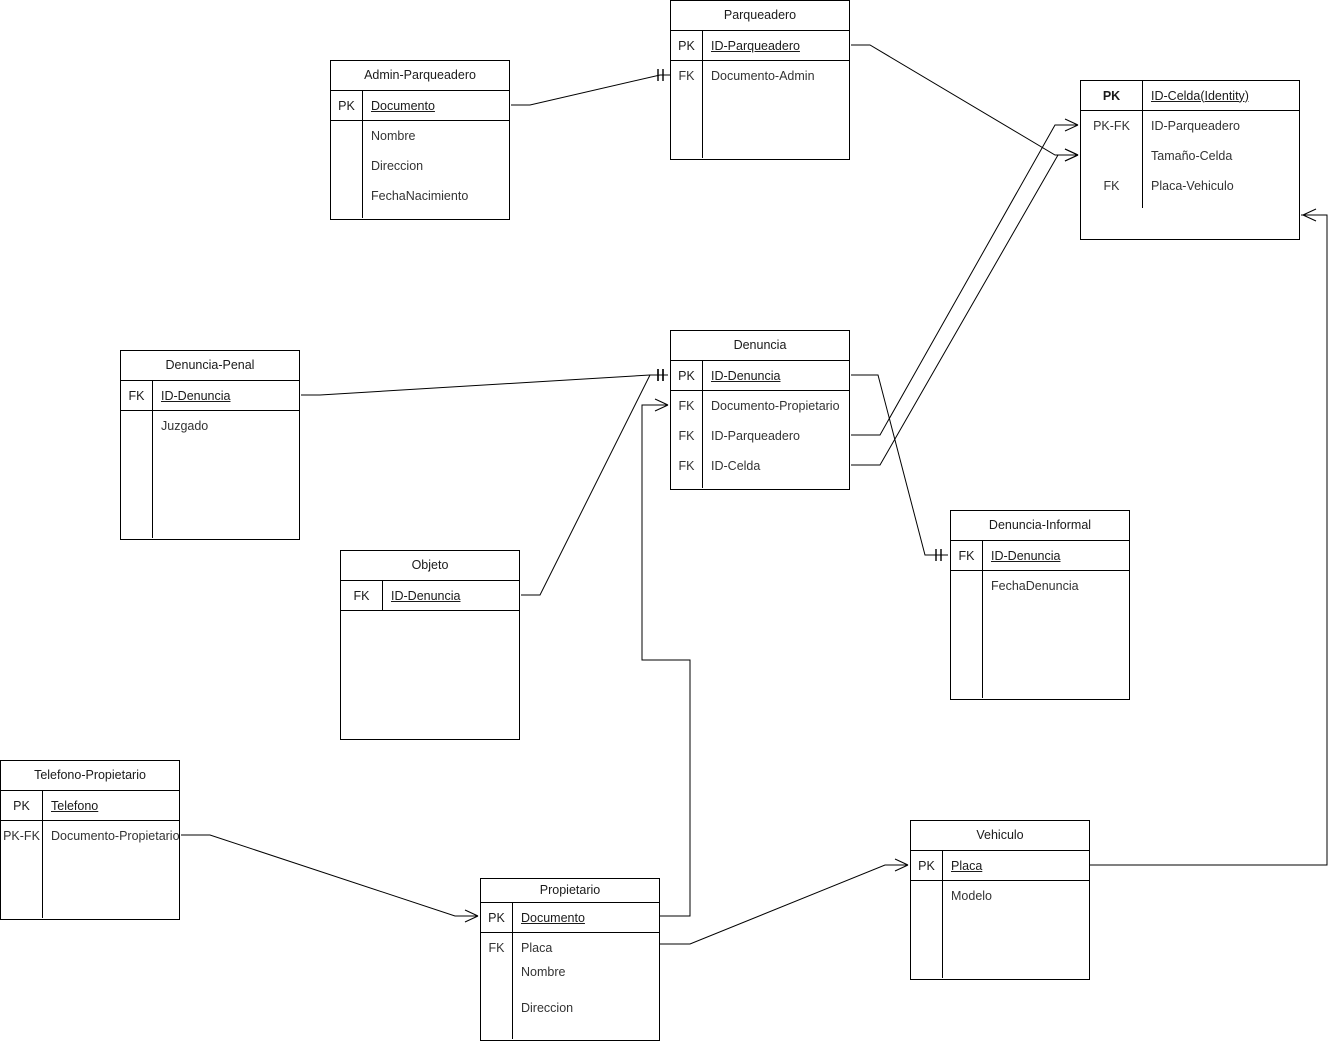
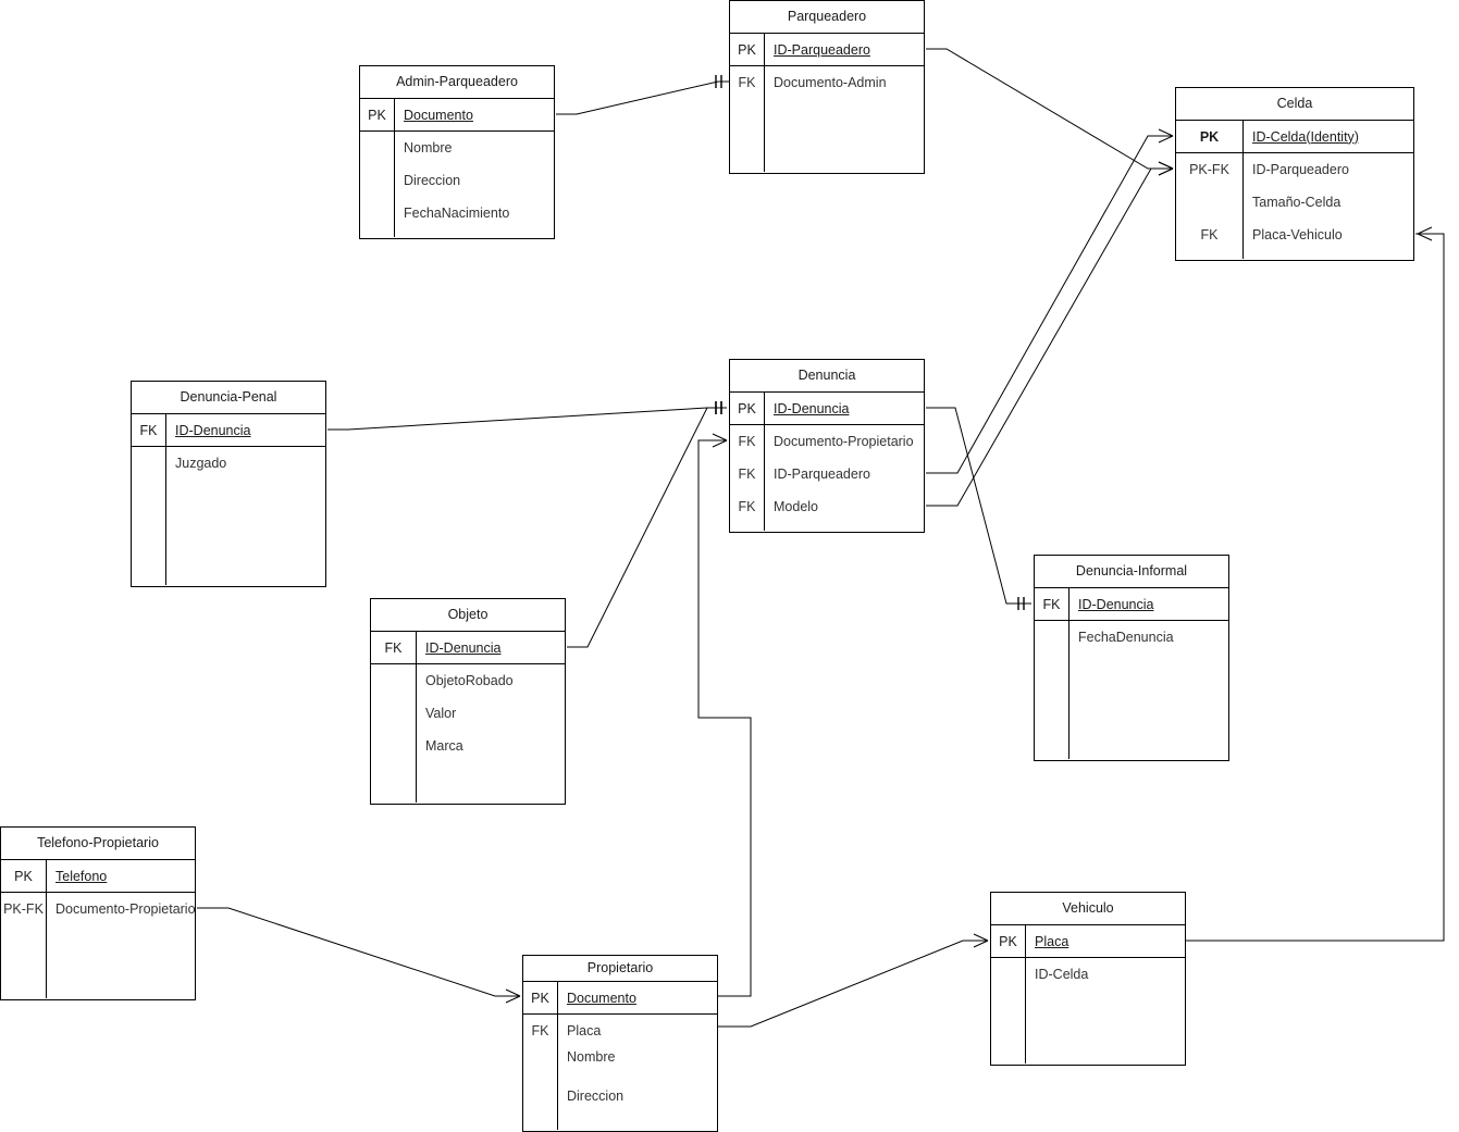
  Parqueadero
  PK
  ID-Parqueadero
  FK
  Documento-Admin
  Admin-Parqueadero
  PK
  Documento
  Nombre
  Direccion
  FechaNacimiento
+ Celda
  PK
  ID-Celda(Identity)
  PK-FK
  FK
  ID-Parqueadero
  Tamaño-Celda
  Placa-Vehiculo
  Denuncia
  PK
  ID-Denuncia
  FK
  FK
  FK
  Documento-Propietario
  ID-Parqueadero
- ID-Celda
+ Modelo
  Denuncia-Penal
  FK
  ID-Denuncia
  Juzgado
  Denuncia-Informal
  FK
  ID-Denuncia
  FechaDenuncia
  Objeto
  FK
  ID-Denuncia
+ ObjetoRobado
+ Valor
+ Marca
  Telefono-Propietario
  PK
  Telefono
  PK-FK
  Documento-Propietario
  Propietario
  PK
  Documento
  FK
  Placa
  Nombre
  Direccion
  Vehiculo
  PK
  Placa
- Modelo
+ ID-Celda
